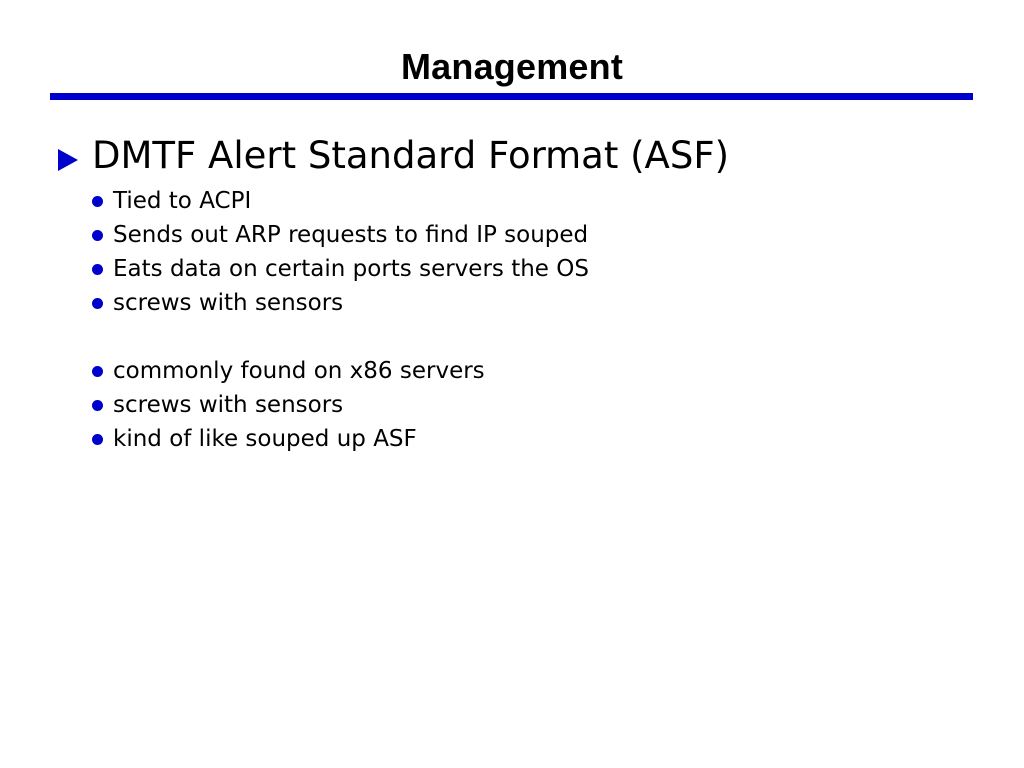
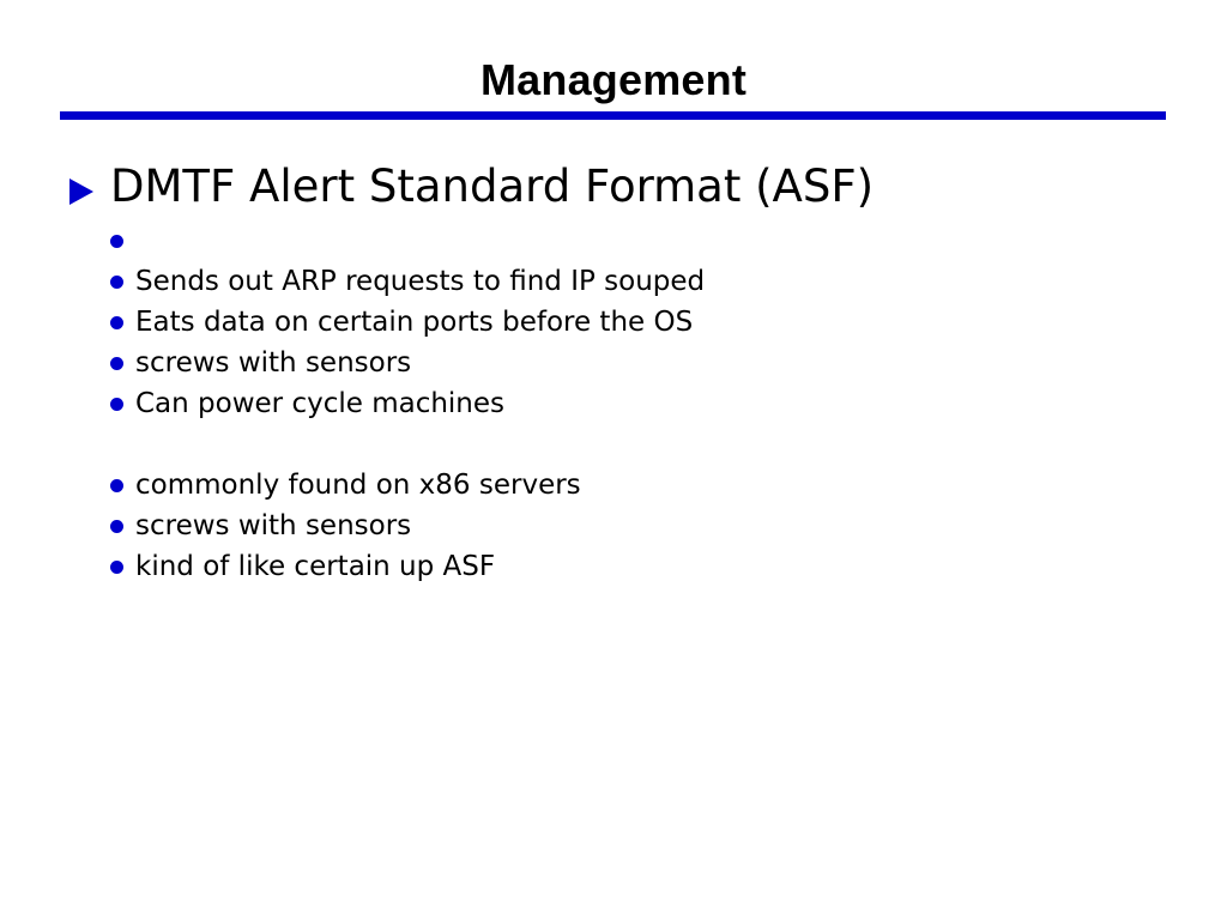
  Management
  DMTF Alert Standard Format (ASF)
- Tied to ACPI
  Sends out ARP requests to find IP souped
- Eats data on certain ports servers the OS
+ Eats data on certain ports before the OS
  screws with sensors
+ Can power cycle machines
  commonly found on x86 servers
  screws with sensors
- kind of like souped up ASF
+ kind of like certain up ASF
